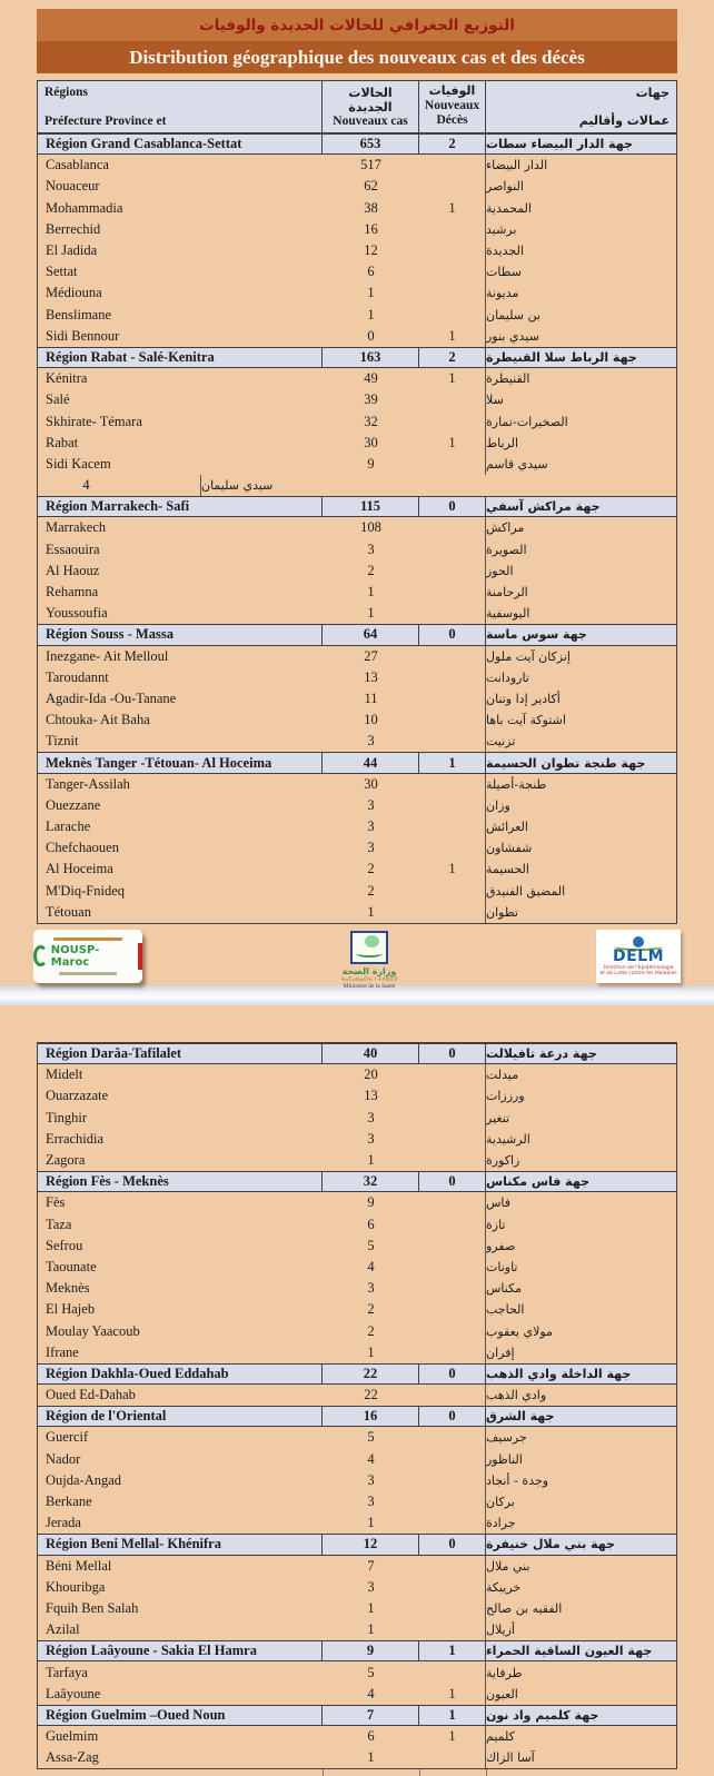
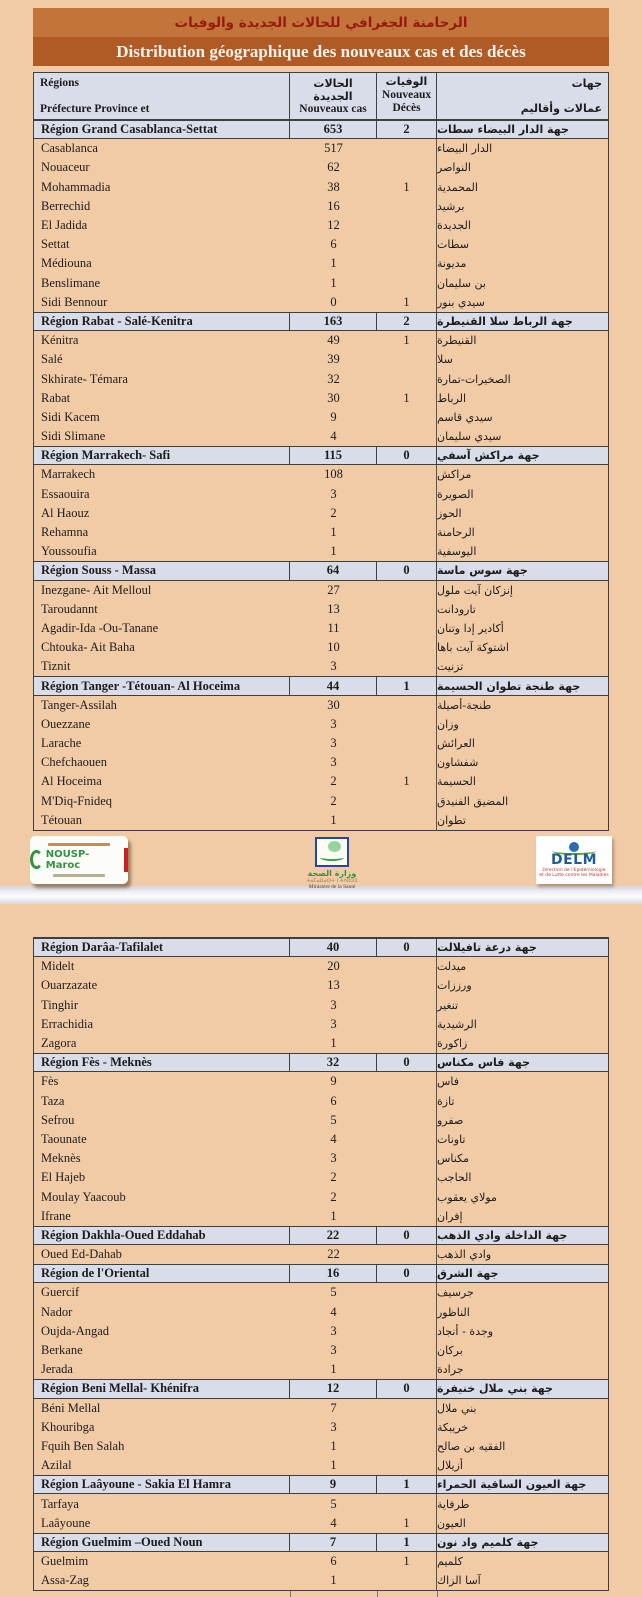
- التوزيع الجغرافي للحالات الجديدة والوفيات
+ الرحامنة الجغرافي للحالات الجديدة والوفيات
  Distribution géographique des nouveaux cas et des décès
  Régions
  Préfecture Province et
  الحالات الجديدة
  Nouveaux cas
  الوفيات
  Nouveaux
  Décès
  جهات
  عمالات وأقاليم
  Région Grand Casablanca-Settat
  653
  2
  جهة الدار البيضاء سطات
  Casablanca
  517
  الدار البيضاء
  Nouaceur
  62
  النواصر
  Mohammadia
  38
  1
  المحمدية
  Berrechid
  16
  برشيد
  El Jadida
  12
  الجديدة
  Settat
  6
  سطات
  Médiouna
  1
  مديونة
  Benslimane
  1
  بن سليمان
  Sidi Bennour
  0
  1
  سيدي بنور
  Région Rabat - Salé-Kenitra
  163
  2
  جهة الرباط سلا القنيطرة
  Kénitra
  49
  1
  القنيطرة
  Salé
  39
  سلا
  Skhirate- Témara
  32
  الصخيرات-تمارة
  Rabat
  30
  1
  الرباط
  Sidi Kacem
  9
  سيدي قاسم
+ Sidi Slimane
  4
  سيدي سليمان
  Région Marrakech- Safi
  115
  0
  جهة مراكش آسفي
  Marrakech
  108
  مراكش
  Essaouira
  3
  الصويرة
  Al Haouz
  2
  الحوز
  Rehamna
  1
  الرحامنة
  Youssoufia
  1
  اليوسفية
  Région Souss - Massa
  64
  0
  جهة سوس ماسة
  Inezgane- Ait Melloul
  27
  إنزكان آيت ملول
  Taroudannt
  13
  تارودانت
  Agadir-Ida -Ou-Tanane
  11
  أكادير إدا وتنان
  Chtouka- Ait Baha
  10
  اشتوكة آيت باها
  Tiznit
  3
  تزنيت
- Meknès Tanger -Tétouan- Al Hoceima
+ Région Tanger -Tétouan- Al Hoceima
  44
  1
  جهة طنجة تطوان الحسيمة
  Tanger-Assilah
  30
  طنجة-أصيلة
  Ouezzane
  3
  وزان
  Larache
  3
  العرائش
  Chefchaouen
  3
  شفشاون
  Al Hoceima
  2
  1
  الحسيمة
  M'Diq-Fnideq
  2
  المضيق الفنيدق
  Tétouan
  1
  تطوان
  NOUSP-Maroc
  وزارة الصحة
  DELM
  Région Darâa-Tafilalet
  40
  0
  جهة درعة تافيلالت
  Midelt
  20
  ميدلت
  Ouarzazate
  13
  ورززات
  Tinghir
  3
  تنغير
  Errachidia
  3
  الرشيدية
  Zagora
  1
  زاكورة
  Région Fès - Meknès
  32
  0
  جهة فاس مكناس
  Fès
  9
  فاس
  Taza
  6
  تازة
  Sefrou
  5
  صفرو
  Taounate
  4
  تاونات
  Meknès
  3
  مكناس
  El Hajeb
  2
  الحاجب
  Moulay Yaacoub
  2
  مولاي يعقوب
  Ifrane
  1
  إفران
  Région Dakhla-Oued Eddahab
  22
  0
  جهة الداخلة وادي الذهب
  Oued Ed-Dahab
  22
  وادي الذهب
  Région de l'Oriental
  16
  0
  جهة الشرق
  Guercif
  5
  جرسيف
  Nador
  4
  الناظور
  Oujda-Angad
  3
  وجدة - أنجاد
  Berkane
  3
  بركان
  Jerada
  1
  جرادة
  Région Beni Mellal- Khénifra
  12
  0
  جهة بني ملال خنيفرة
  Béni Mellal
  7
  بني ملال
  Khouribga
  3
  خريبكة
  Fquih Ben Salah
  1
  الفقيه بن صالح
  Azilal
  1
  أزيلال
  Région Laâyoune - Sakia El Hamra
  9
  1
  جهة العيون الساقية الحمراء
  Tarfaya
  5
  طرفاية
  Laâyoune
  4
  1
  العيون
  Région Guelmim –Oued Noun
  7
  1
  جهة كلميم واد نون
  Guelmim
  6
  1
  كلميم
  Assa-Zag
  1
  آسا الزاك
